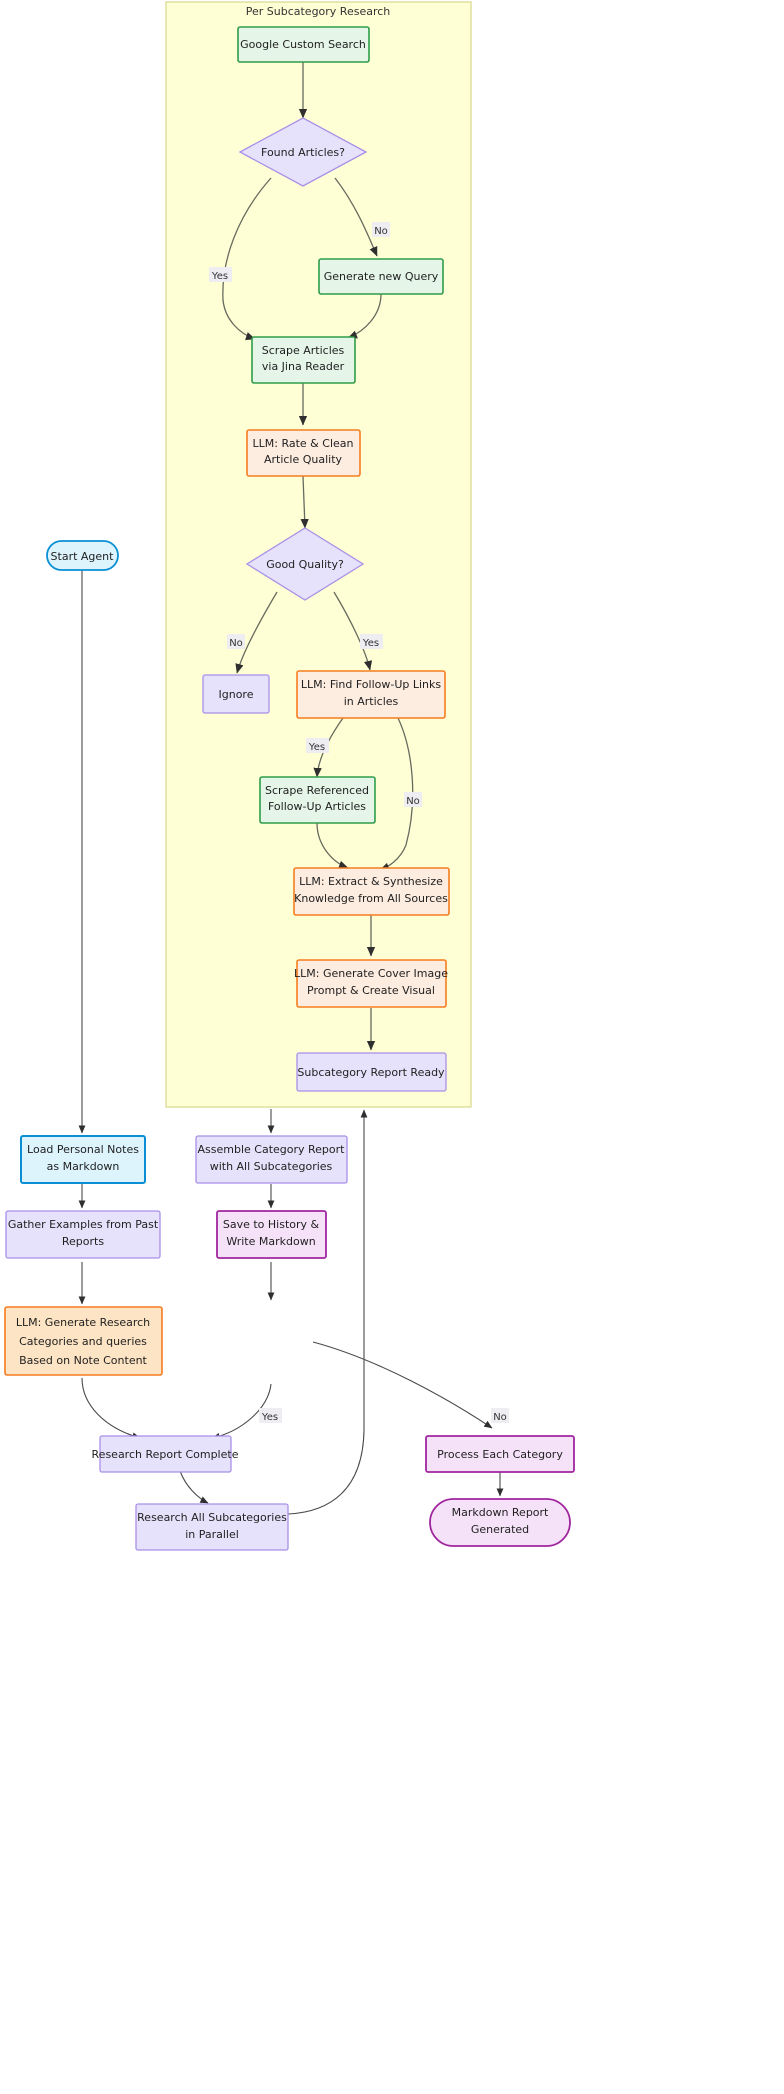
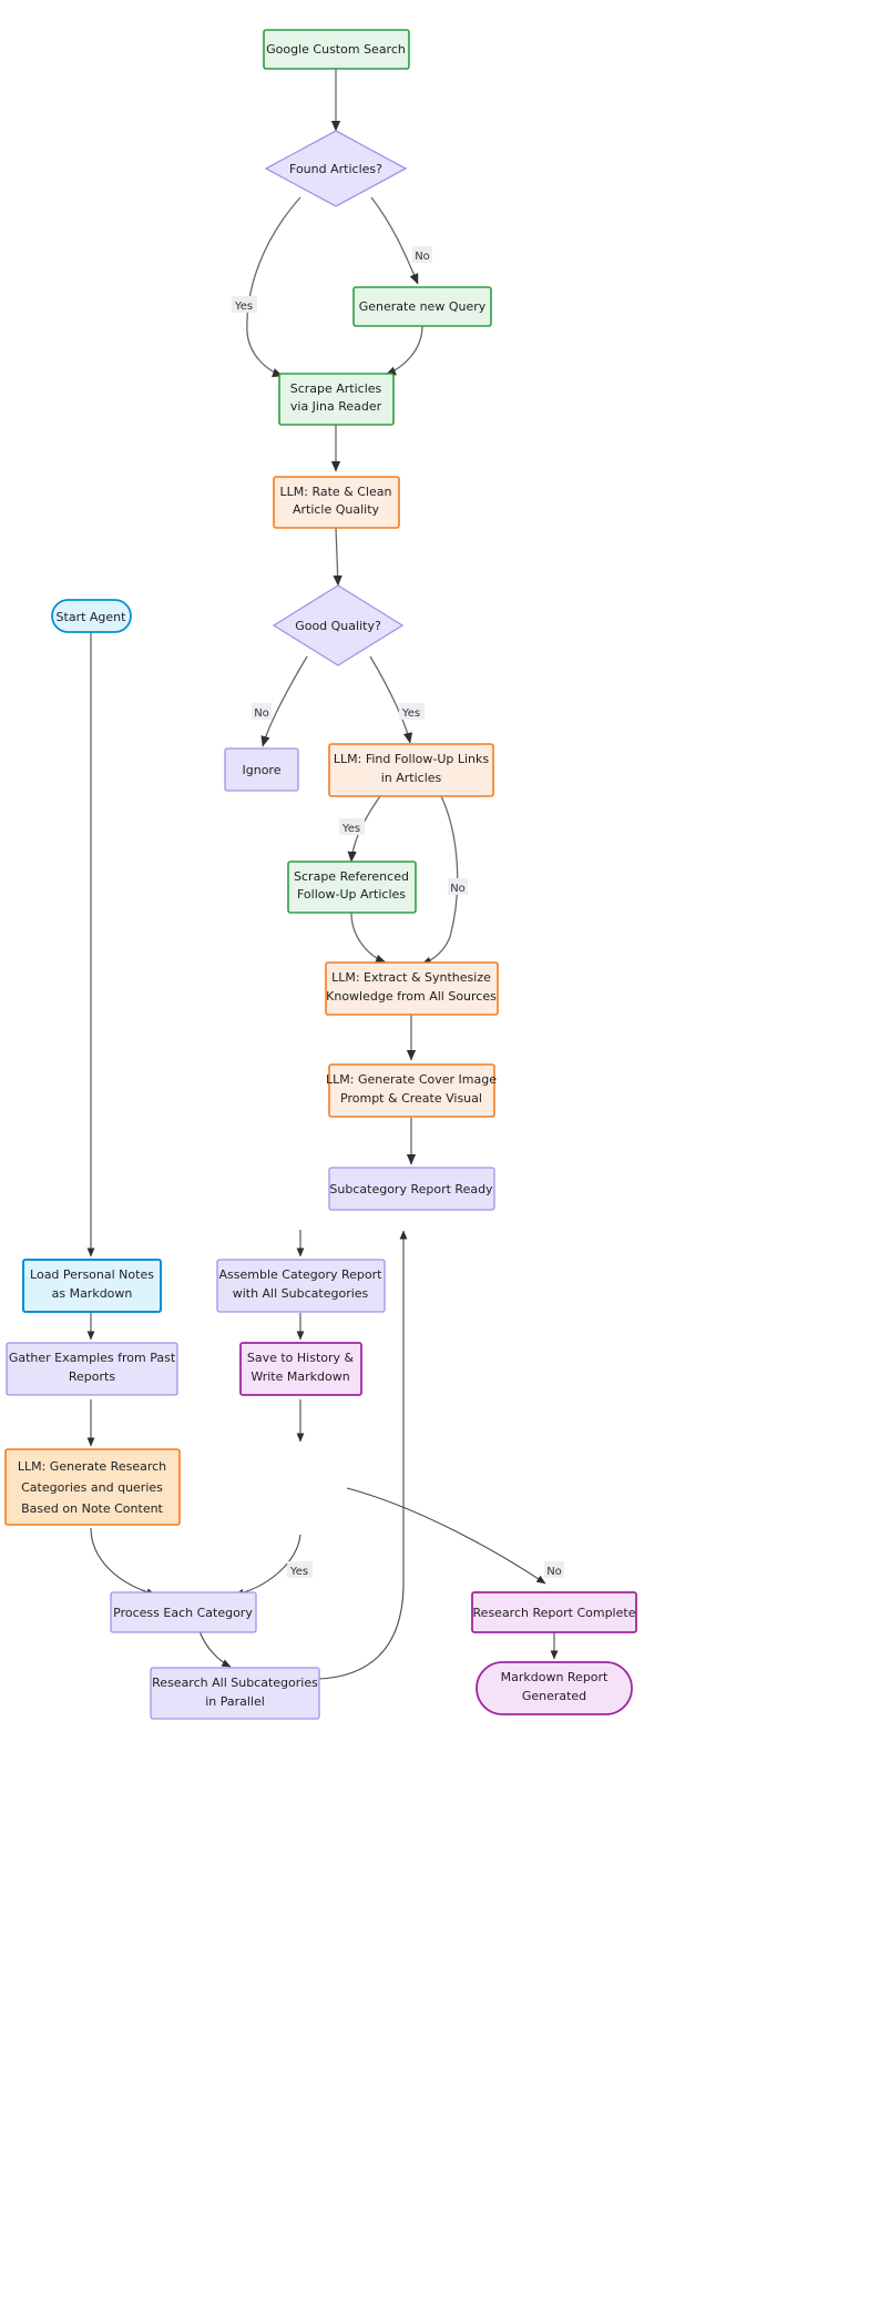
- Per Subcategory Research
  Yes
  No
  No
  Yes
  Yes
  No
  Yes
  No
  Google Custom Search
  Found Articles?
  Generate new Query
  Scrape Articles
  via Jina Reader
  LLM: Rate & Clean
  Article Quality
  Good Quality?
  Ignore
  LLM: Find Follow-Up Links
  in Articles
  Scrape Referenced
  Follow-Up Articles
  LLM: Extract & Synthesize
  Knowledge from All Sources
  LLM: Generate Cover Image
  Prompt & Create Visual
  Subcategory Report Ready
  Start Agent
  Load Personal Notes
  as Markdown
  Gather Examples from Past
  Reports
  LLM: Generate Research
  Categories and queries
  Based on Note Content
- Research Report Complete
+ Process Each Category
  Research All Subcategories
  in Parallel
  Assemble Category Report
  with All Subcategories
  Save to History &
  Write Markdown
- Process Each Category
+ Research Report Complete
  Markdown Report
  Generated
